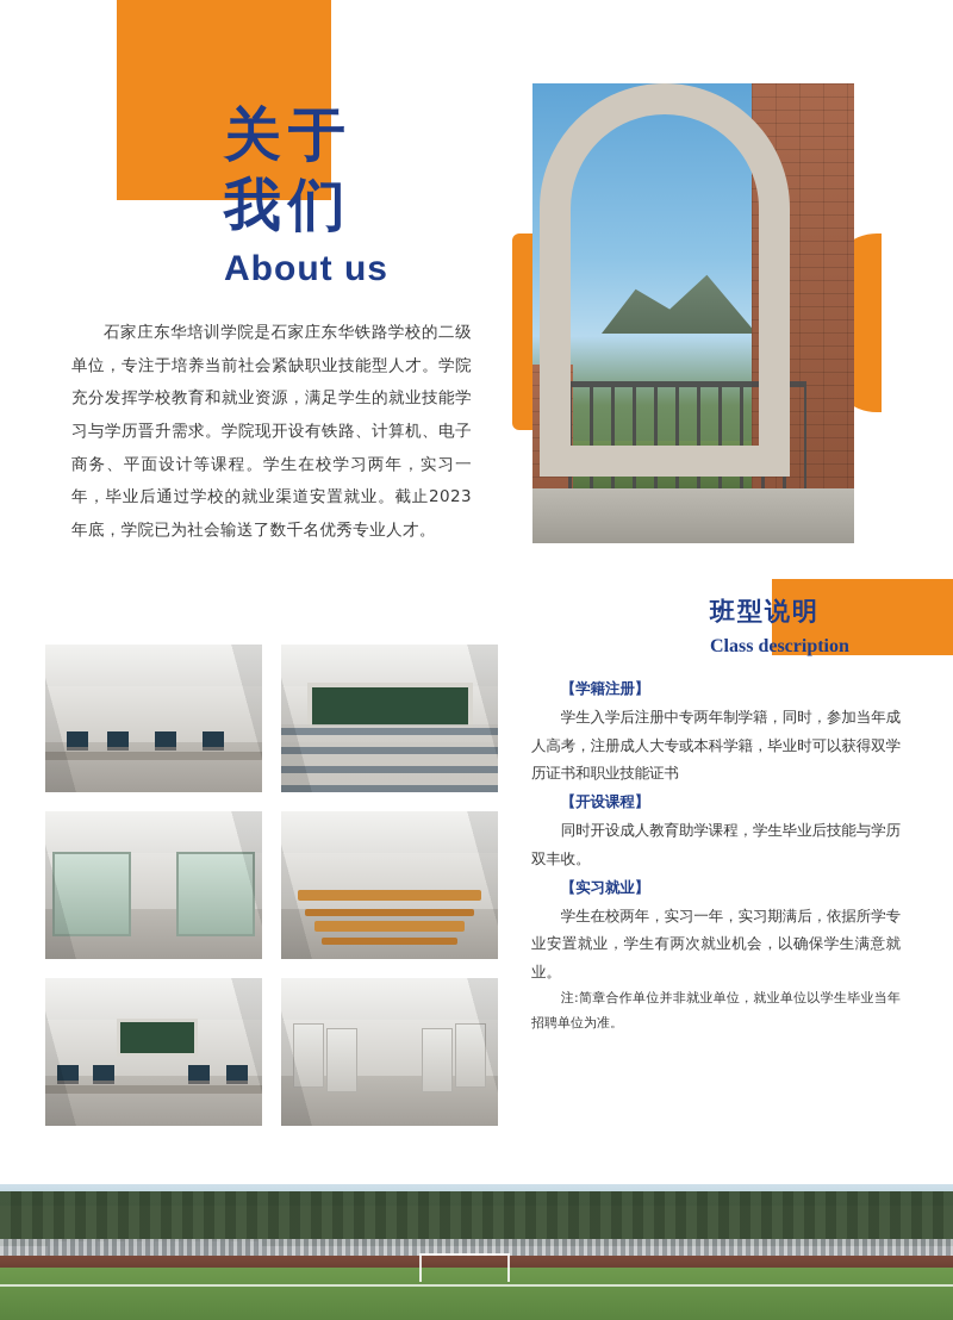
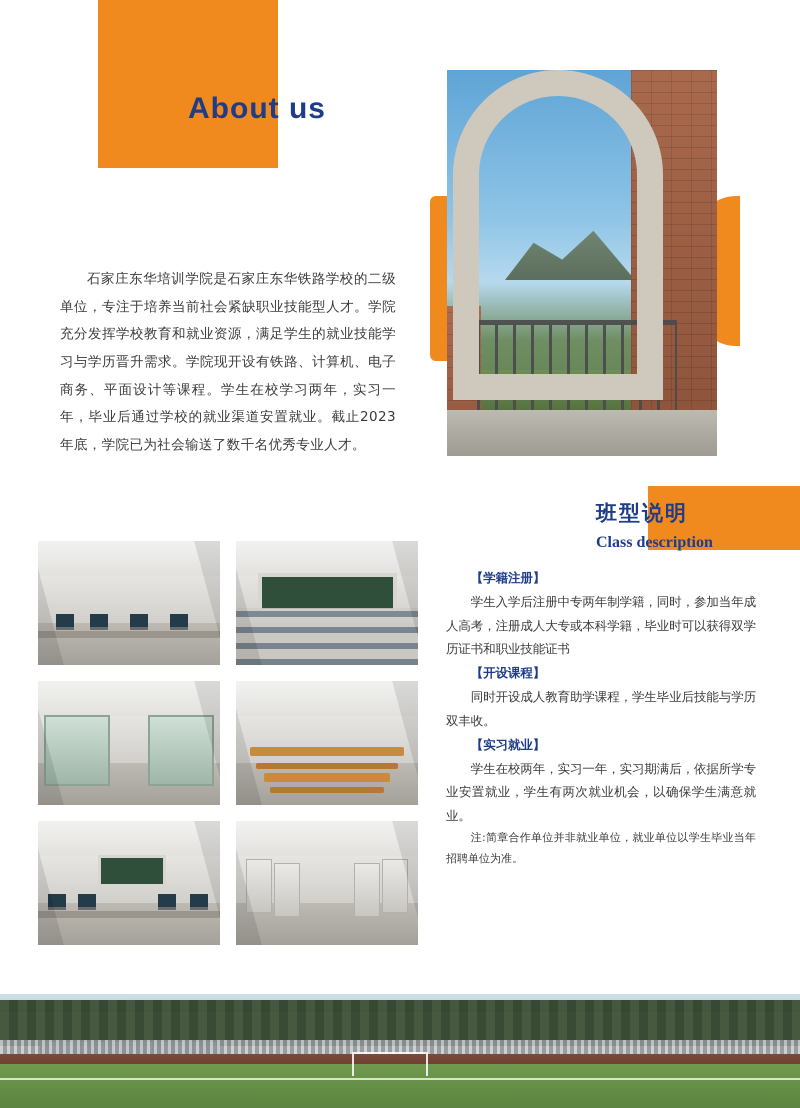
- 关于
- 我们
  About us
  石家庄东华培训学院是石家庄东华铁路学校的二级单位，专注于培养当前社会紧缺职业技能型人才。学院充分发挥学校教育和就业资源，满足学生的就业技能学习与学历晋升需求。学院现开设有铁路、计算机、电子商务、平面设计等课程。学生在校学习两年，实习一年，毕业后通过学校的就业渠道安置就业。截止2023年底，学院已为社会输送了数千名优秀专业人才。
  班型说明
  Class description
  【学籍注册】
  学生入学后注册中专两年制学籍，同时，参加当年成人高考，注册成人大专或本科学籍，毕业时可以获得双学历证书和职业技能证书
  【开设课程】
  同时开设成人教育助学课程，学生毕业后技能与学历双丰收。
  【实习就业】
  学生在校两年，实习一年，实习期满后，依据所学专业安置就业，学生有两次就业机会，以确保学生满意就业。
  注:简章合作单位并非就业单位，就业单位以学生毕业当年招聘单位为准。
